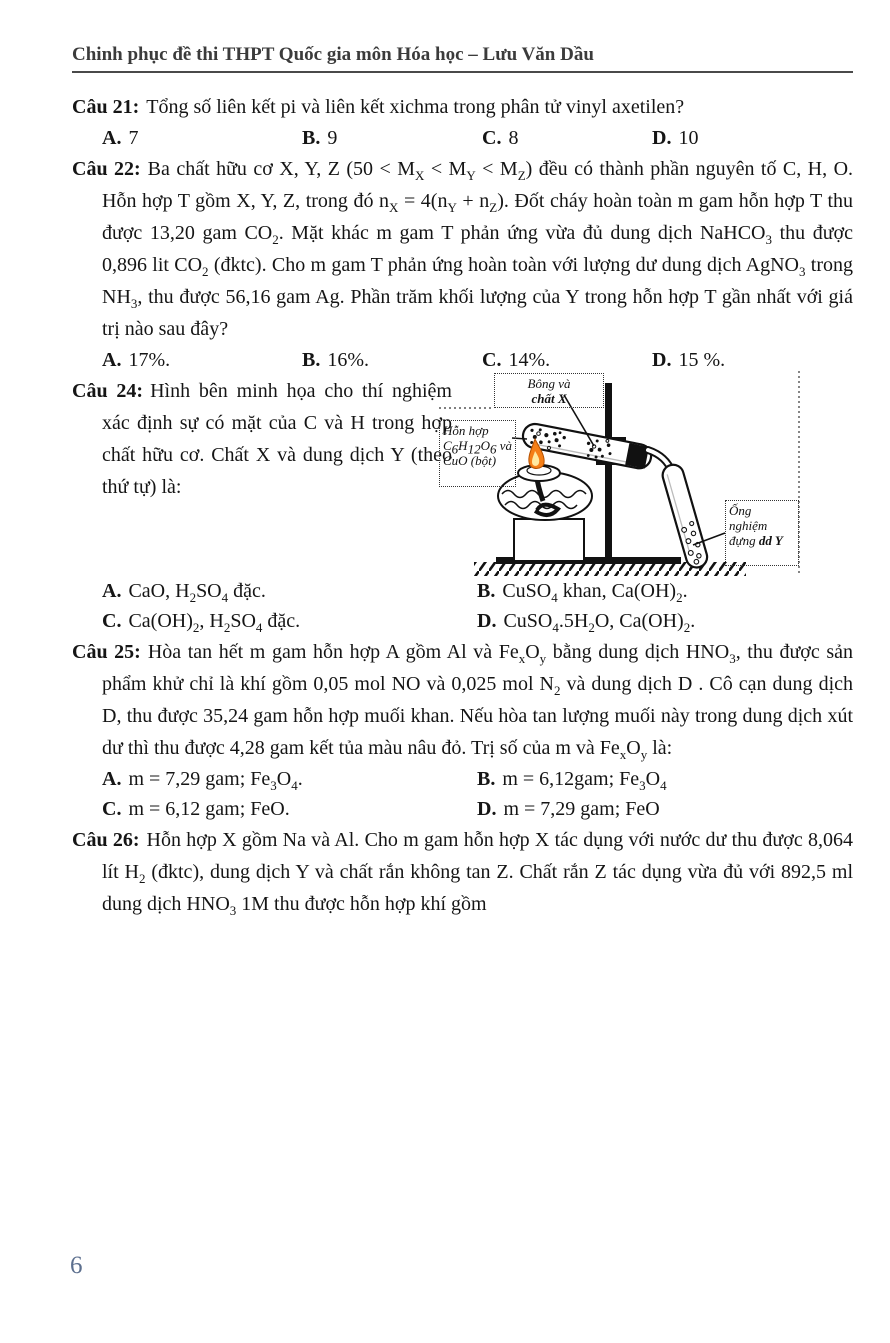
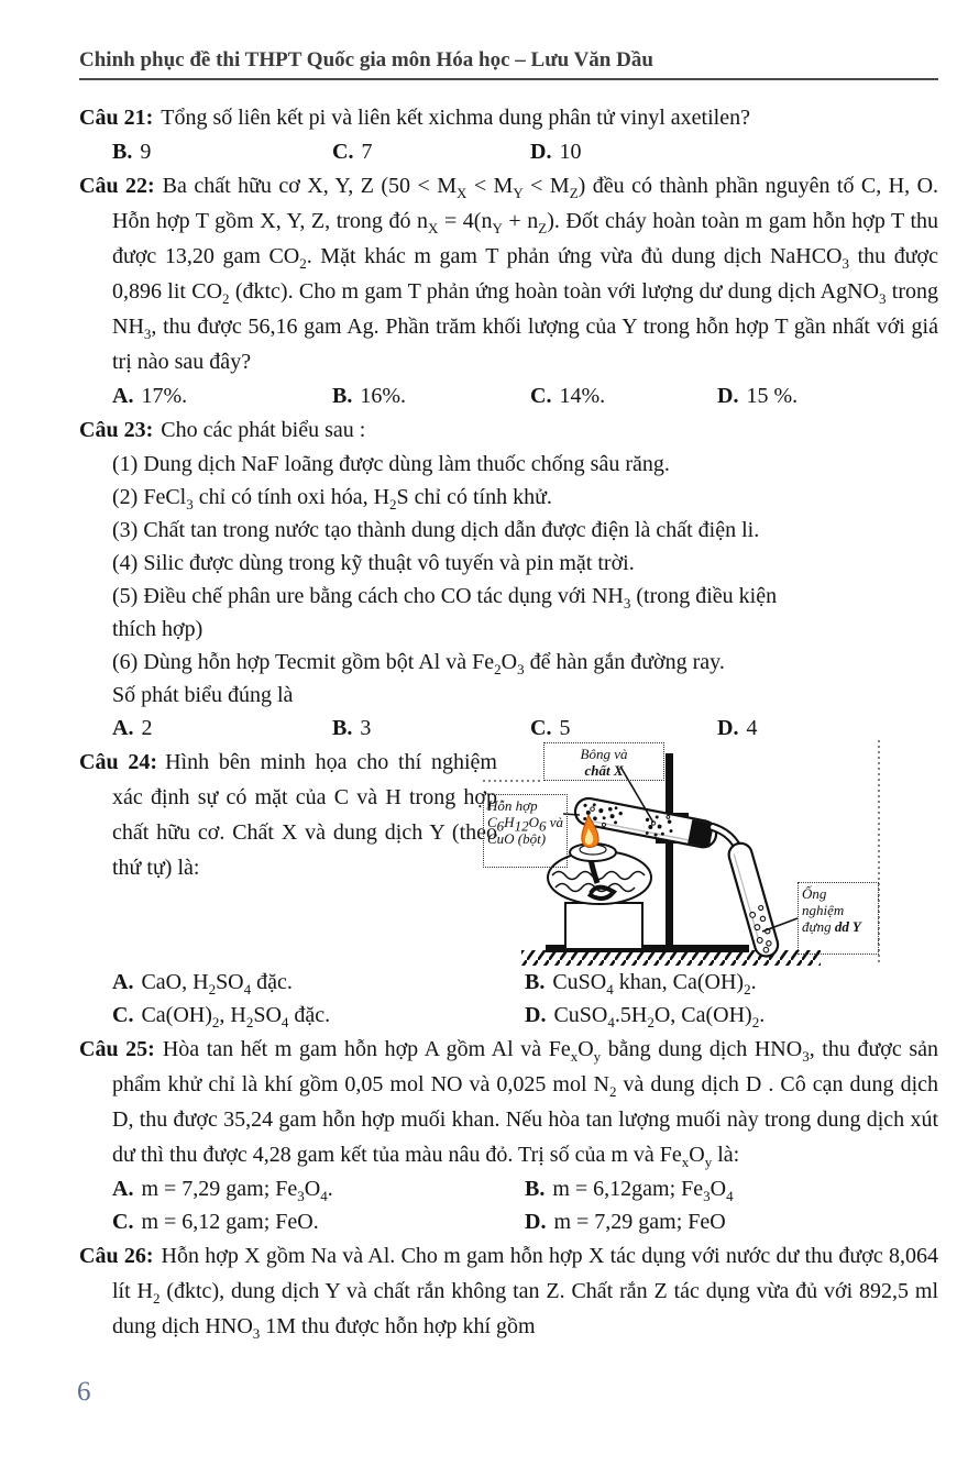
  Chinh phục đề thi THPT Quốc gia môn Hóa học – Lưu Văn Dầu
- Câu 21: Tổng số liên kết pi và liên kết xichma trong phân tử vinyl axetilen?
+ Câu 21: Tổng số liên kết pi và liên kết xichma dung phân tử vinyl axetilen?
- A. 7
  B. 9
- C. 8
+ C. 7
  D. 10
  Câu 22: Ba chất hữu cơ X, Y, Z (50 < MX < MY < MZ) đều có thành phần nguyên tố C, H, O. Hỗn hợp T gồm X, Y, Z, trong đó nX = 4(nY + nZ). Đốt cháy hoàn toàn m gam hỗn hợp T thu được 13,20 gam CO2. Mặt khác m gam T phản ứng vừa đủ dung dịch NaHCO3 thu được 0,896 lit CO2 (đktc). Cho m gam T phản ứng hoàn toàn với lượng dư dung dịch AgNO3 trong NH3, thu được 56,16 gam Ag. Phần trăm khối lượng của Y trong hỗn hợp T gần nhất với giá trị nào sau đây?
  A. 17%.
  B. 16%.
  C. 14%.
  D. 15 %.
+ Câu 23: Cho các phát biểu sau :
+ (1) Dung dịch NaF loãng được dùng làm thuốc chống sâu răng.
+ (2) FeCl3 chỉ có tính oxi hóa, H2S chỉ có tính khử.
+ (3) Chất tan trong nước tạo thành dung dịch dẫn được điện là chất điện li.
+ (4) Silic được dùng trong kỹ thuật vô tuyến và pin mặt trời.
+ (5) Điều chế phân ure bằng cách cho CO tác dụng với NH3 (trong điều kiện
+ thích hợp)
+ (6) Dùng hỗn hợp Tecmit gồm bột Al và Fe2O3 để hàn gắn đường ray.
+ Số phát biểu đúng là
+ A. 2
+ B. 3
+ C. 5
+ D. 4
  Câu 24: Hình bên minh họa cho thí nghiệm xác định sự có mặt của C và H trong hợp chất hữu cơ. Chất X và dung dịch Y (theo thứ tự) là:
  Bông và
  chất X
  Hỗn hợp
  C6H12O6 và
  CuO (bột)
  Ống
  nghiệm
  đựng dd Y
  A. CaO, H2SO4 đặc.
  B. CuSO4 khan, Ca(OH)2.
  C. Ca(OH)2, H2SO4 đặc.
  D. CuSO4.5H2O, Ca(OH)2.
  Câu 25: Hòa tan hết m gam hỗn hợp A gồm Al và FexOy bằng dung dịch HNO3, thu được sản phẩm khử chỉ là khí gồm 0,05 mol NO và 0,025 mol N2 và dung dịch D . Cô cạn dung dịch D, thu được 35,24 gam hỗn hợp muối khan. Nếu hòa tan lượng muối này trong dung dịch xút dư thì thu được 4,28 gam kết tủa màu nâu đỏ. Trị số của m và FexOy là:
  A. m = 7,29 gam; Fe3O4.
  B. m = 6,12gam; Fe3O4
  C. m = 6,12 gam; FeO.
  D. m = 7,29 gam; FeO
  Câu 26: Hỗn hợp X gồm Na và Al. Cho m gam hỗn hợp X tác dụng với nước dư thu được 8,064 lít H2 (đktc), dung dịch Y và chất rắn không tan Z. Chất rắn Z tác dụng vừa đủ với 892,5 ml dung dịch HNO3 1M thu được hỗn hợp khí gồm
  6
